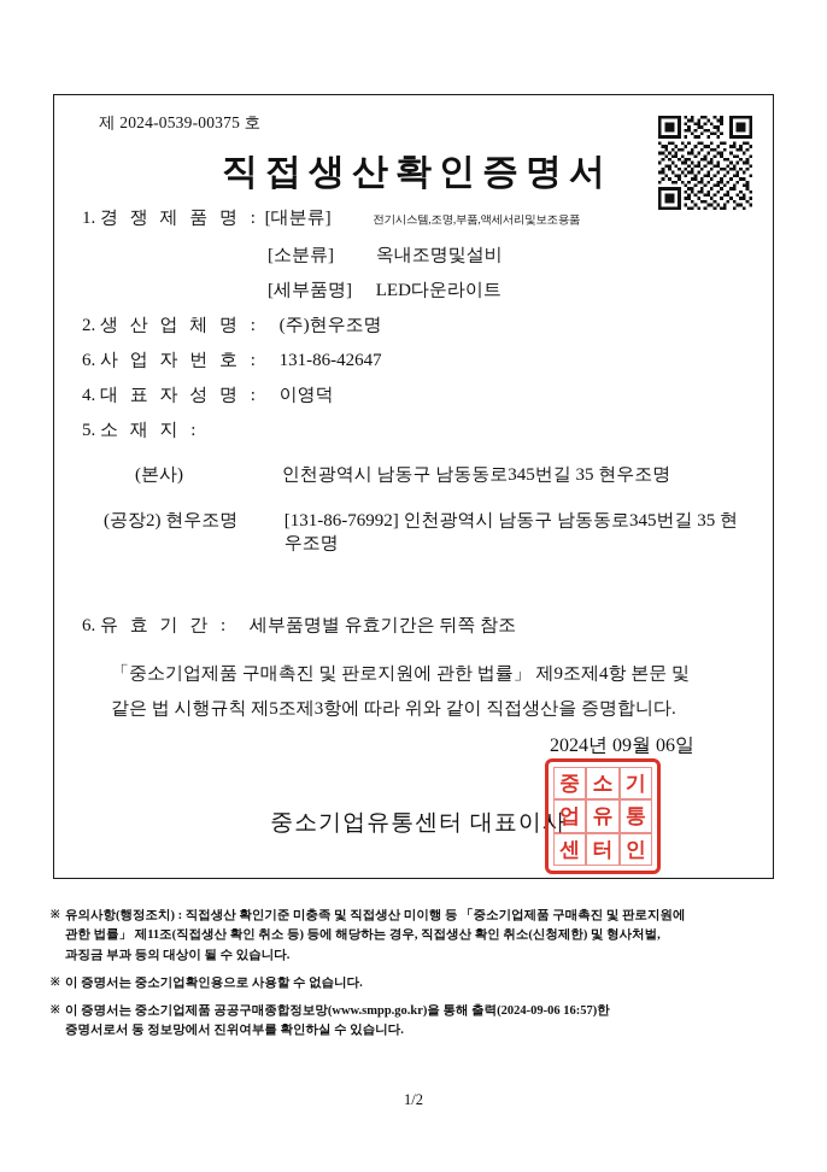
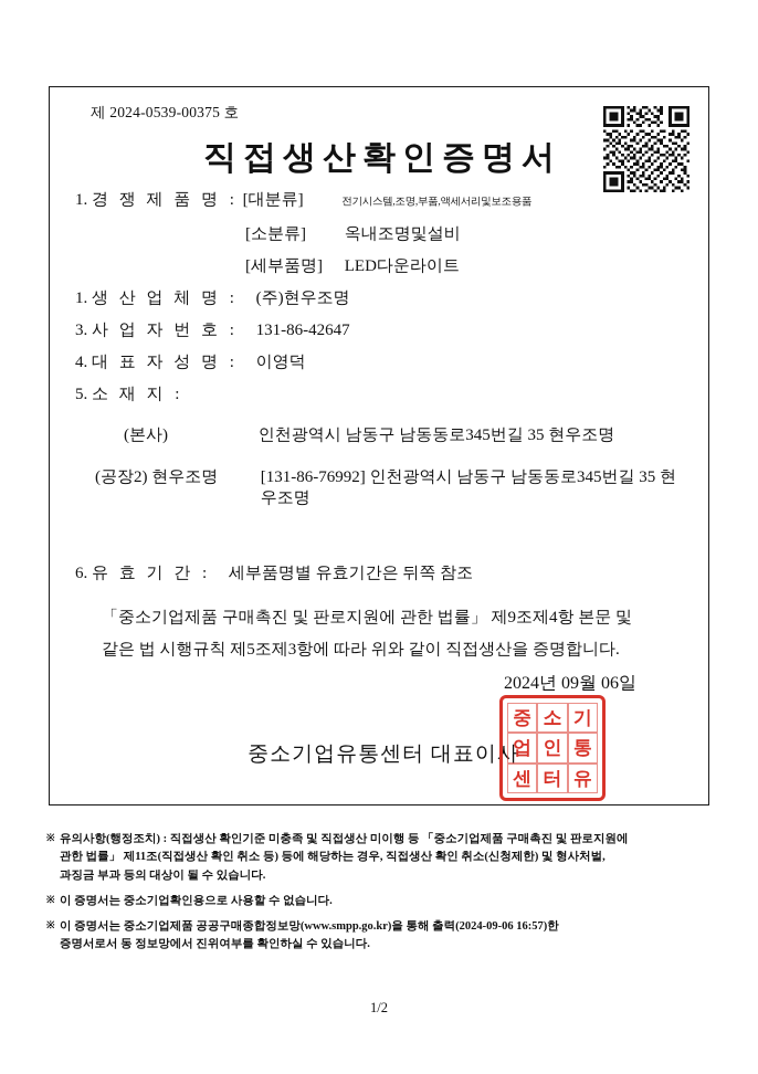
  제 2024-0539-00375 호
  직접생산확인증명서
  1. 경 쟁 제 품 명 : [대분류] 전기시스템,조명,부품,액세서리및보조용품
  [소분류] 옥내조명및설비
  [세부품명] LED다운라이트
- 2. 생 산 업 체 명 : (주)현우조명
+ 1. 생 산 업 체 명 : (주)현우조명
- 6. 사 업 자 번 호 : 131-86-42647
+ 3. 사 업 자 번 호 : 131-86-42647
  4. 대 표 자 성 명 : 이영덕
  5. 소 재 지 :
  (본사) 인천광역시 남동구 남동동로345번길 35 현우조명
  (공장2) 현우조명 [131-86-76992] 인천광역시 남동구 남동동로345번길 35 현우조명
  6. 유 효 기 간 : 세부품명별 유효기간은 뒤쪽 참조
  「중소기업제품 구매촉진 및 판로지원에 관한 법률」 제9조제4항 본문 및
  같은 법 시행규칙 제5조제3항에 따라 위와 같이 직접생산을 증명합니다.
  2024년 09월 06일
  중소기업유통센터 대표이사
  중
  소
  기
  업
- 유
+ 인
  통
  센
  터
- 인
+ 유
  ※
  유의사항(행정조치) : 직접생산 확인기준 미충족 및 직접생산 미이행 등 「중소기업제품 구매촉진 및 판로지원에
  관한 법률」 제11조(직접생산 확인 취소 등) 등에 해당하는 경우, 직접생산 확인 취소(신청제한) 및 형사처벌,
  과징금 부과 등의 대상이 될 수 있습니다.
  ※
  이 증명서는 중소기업확인용으로 사용할 수 없습니다.
  ※
  이 증명서는 중소기업제품 공공구매종합정보망(www.smpp.go.kr)을 통해 출력(2024-09-06 16:57)한
  증명서로서 동 정보망에서 진위여부를 확인하실 수 있습니다.
  1/2
